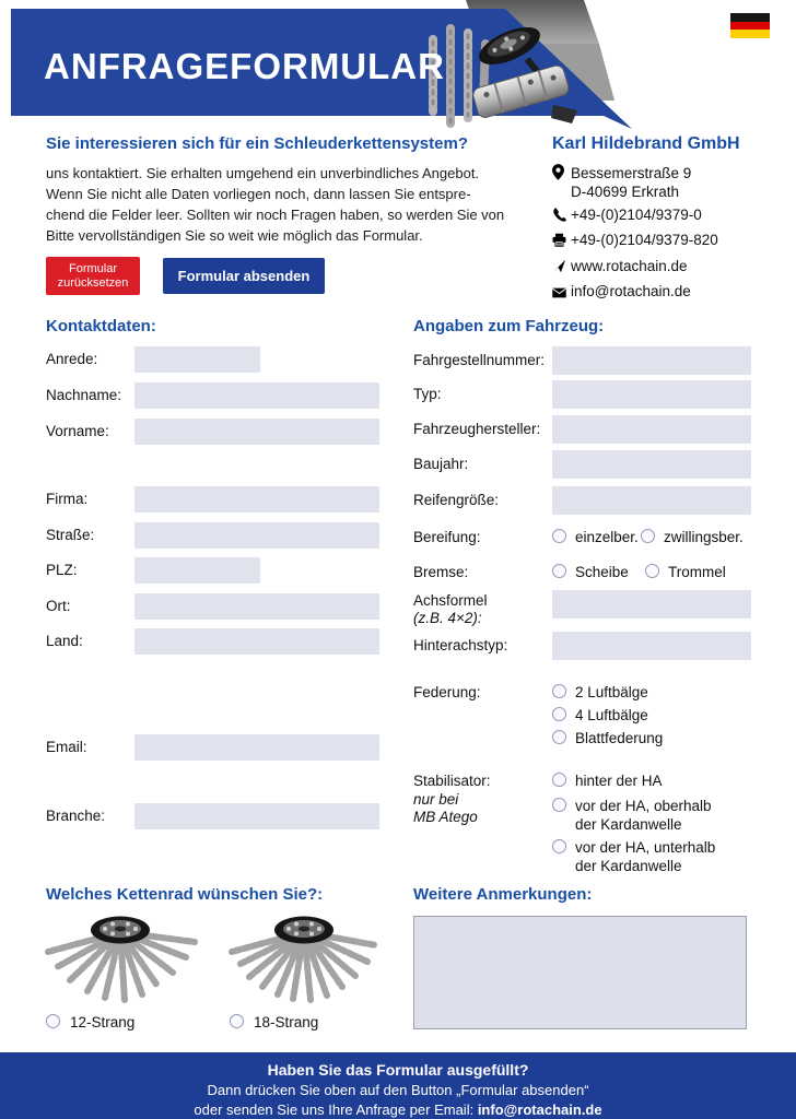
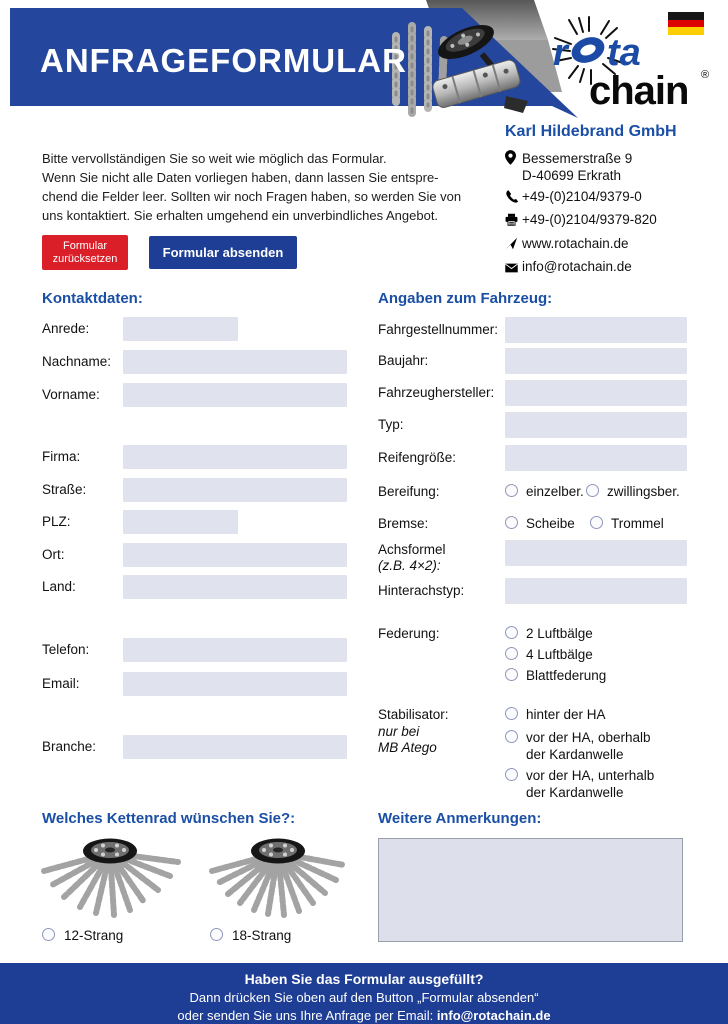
+ r
+ ta
+ chain
+ ®
  ANFRAGEFORMULAR
- Sie interessieren sich für ein Schleuderkettensystem?
- uns kontaktiert. Sie erhalten umgehend ein unverbindliches Angebot.
+ Bitte vervollständigen Sie so weit wie möglich das Formular.
- Wenn Sie nicht alle Daten vorliegen noch, dann lassen Sie entspre-
+ Wenn Sie nicht alle Daten vorliegen haben, dann lassen Sie entspre-
  chend die Felder leer. Sollten wir noch Fragen haben, so werden Sie von
- Bitte vervollständigen Sie so weit wie möglich das Formular.
+ uns kontaktiert. Sie erhalten umgehend ein unverbindliches Angebot.
  Formular
  zurücksetzen
  Formular absenden
  Karl Hildebrand GmbH
  Bessemerstraße 9
  D-40699 Erkrath
  +49-(0)2104/9379-0
  +49-(0)2104/9379-820
  www.rotachain.de
  info@rotachain.de
  Kontaktdaten:
  Anrede:
  Nachname:
  Vorname:
  Firma:
  Straße:
  PLZ:
  Ort:
  Land:
+ Telefon:
  Email:
  Branche:
  Angaben zum Fahrzeug:
  Fahrgestellnummer:
- Typ:
+ Baujahr:
  Fahrzeughersteller:
- Baujahr:
+ Typ:
  Reifengröße:
  Bereifung:
  einzelber.
  zwillingsber.
  Bremse:
  Scheibe
  Trommel
  Achsformel
  (z.B. 4×2):
  Hinterachstyp:
  Federung:
  2 Luftbälge
  4 Luftbälge
  Blattfederung
  Stabilisator:
  nur bei
  MB Atego
  hinter der HA
  vor der HA, oberhalb
  der Kardanwelle
  vor der HA, unterhalb
  der Kardanwelle
  Welches Kettenrad wünschen Sie?:
  12-Strang
  18-Strang
  Weitere Anmerkungen:
  Haben Sie das Formular ausgefüllt?
  Dann drücken Sie oben auf den Button „Formular absenden“
  oder senden Sie uns Ihre Anfrage per Email: info@rotachain.de
